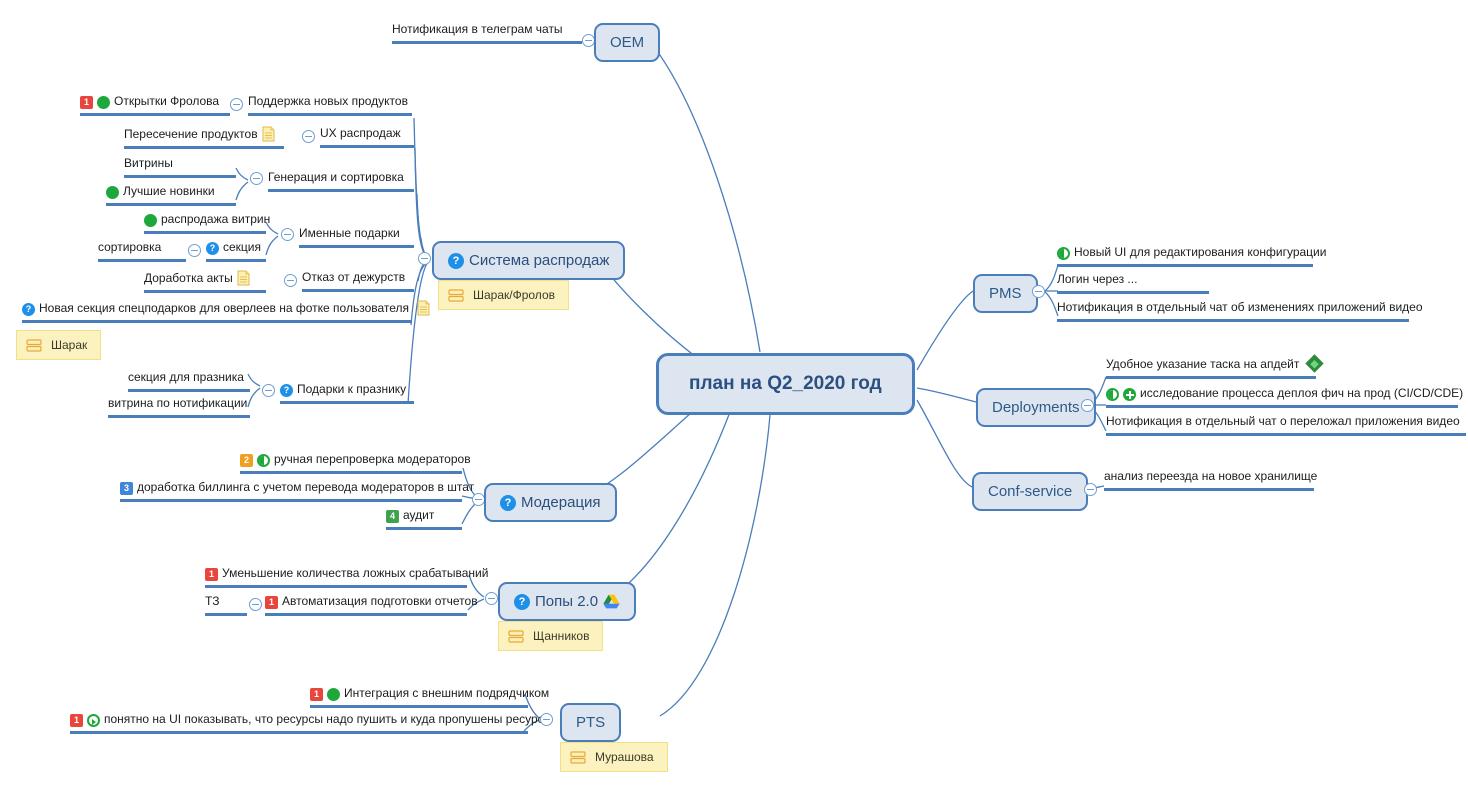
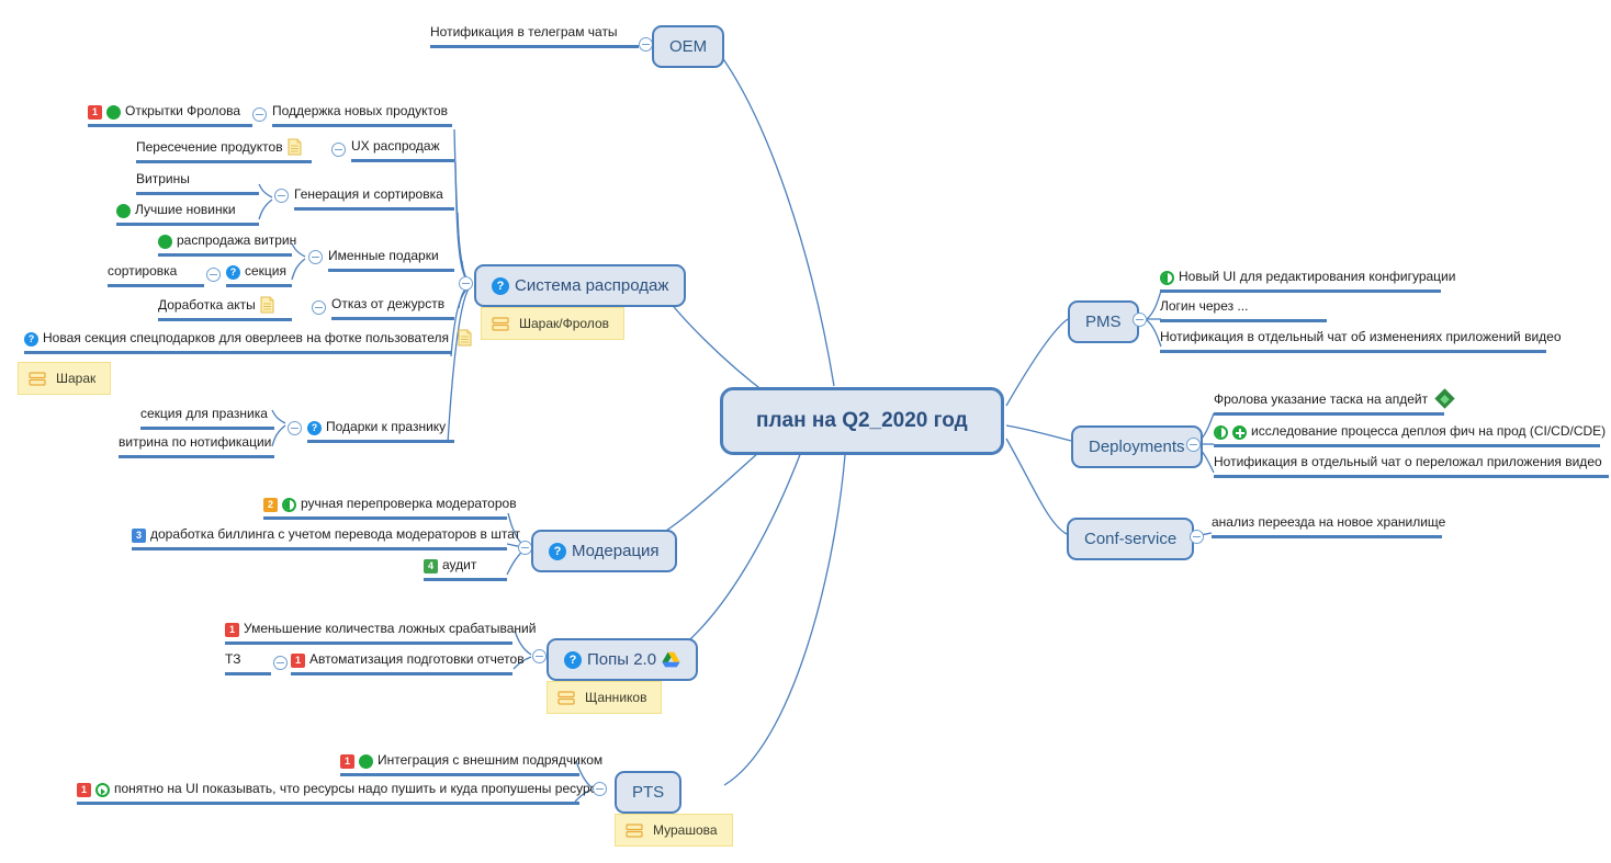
  Нотификация в телеграм чаты
  OEM
  1
  Открытки Фролова
  Поддержка новых продуктов
  Пересечение продуктов
  UX распродаж
  Витрины
  Лучшие новинки
  Генерация и сортировка
  распродажа витрин
  сортировка
  ?
  секция
  Именные подарки
  Доработка акты
  Отказ от дежурств
  ?
  Новая секция спецподарков для оверлеев на фотке пользователя
  Шарак
  секция для празника
  витрина по нотификации
  ?
  Подарки к празнику
  ?
  Система распродаж
  Шарак/Фролов
  2
  ручная перепроверка модераторов
  3
  доработка биллинга с учетом перевода модераторов в штат
  4
  аудит
  ?
  Модерация
  1
  Уменьшение количества ложных срабатываний
  ТЗ
  1
  Автоматизация подготовки отчетов
  ?
  Попы 2.0
  Щанников
  1
  Интеграция с внешним подрядчиком
  1
  понятно на UI показывать, что ресурсы надо пушить и куда пропушены ресур
  PTS
  Мурашова
  план на Q2_2020 год
  PMS
  Новый UI для редактирования конфигурации
  Логин через ...
  Нотификация в отдельный чат об изменениях приложений видео
  Deployments
- Удобное указание таска на апдейт
+ Фролова указание таска на апдейт
  исследование процесса деплоя фич на прод (CI/CD/CDE)
  Нотификация в отдельный чат о переложал приложения видео
  Conf-service
  анализ переезда на новое хранилище
